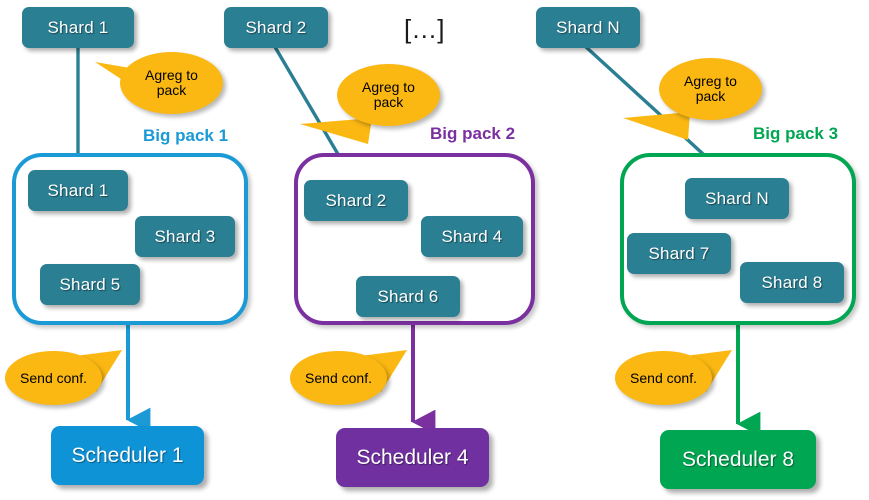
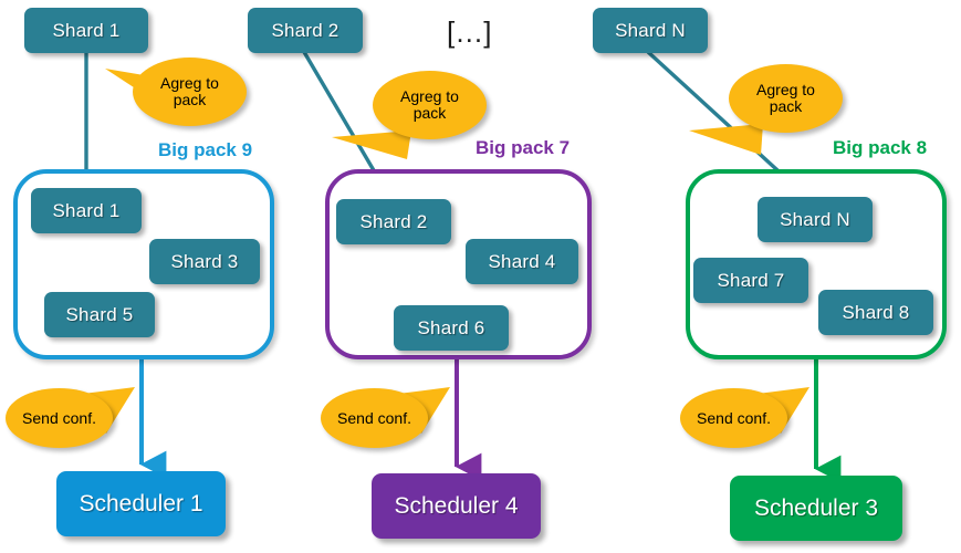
  Shard 1
  Shard 2
  Shard N
  […]
  Agreg to pack
  Agreg to pack
  Agreg to pack
- Big pack 1
+ Big pack 9
- Big pack 2
+ Big pack 7
- Big pack 3
+ Big pack 8
  Shard 1
  Shard 3
  Shard 5
  Shard 2
  Shard 4
  Shard 6
  Shard N
  Shard 7
  Shard 8
  Send conf.
  Send conf.
  Send conf.
  Scheduler 1
  Scheduler 4
- Scheduler 8
+ Scheduler 3
